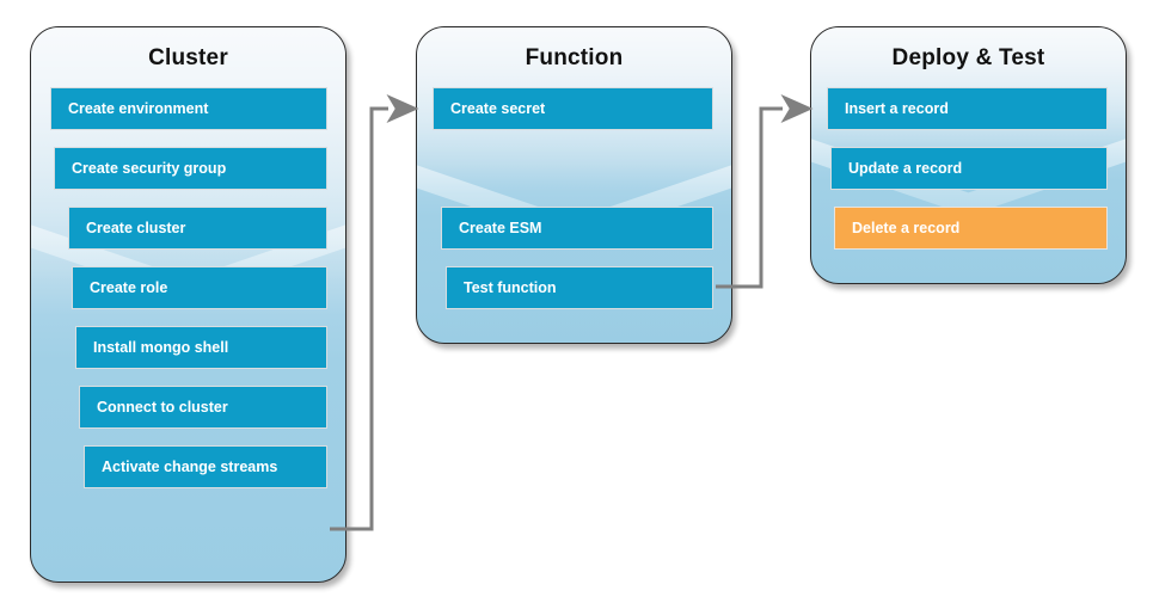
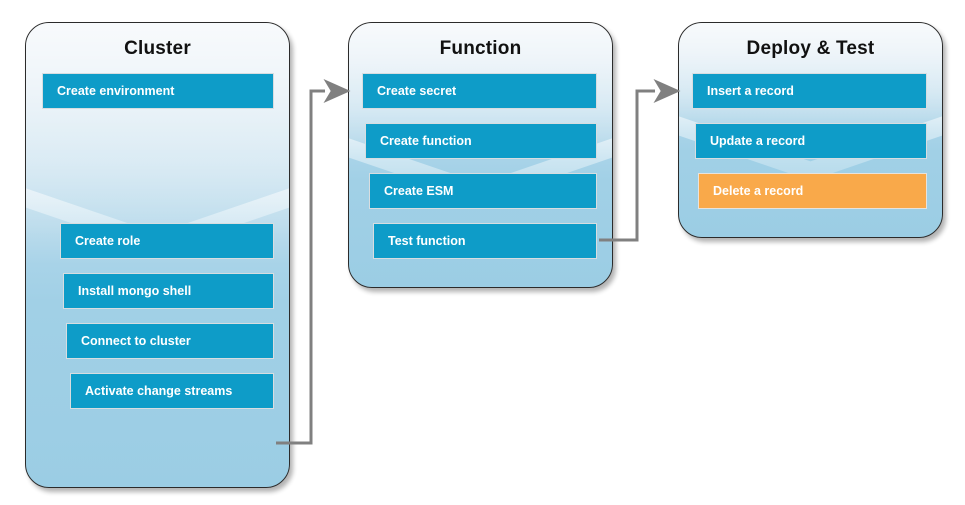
  Cluster
  Create environment
- Create security group
- Create cluster
  Create role
  Install mongo shell
  Connect to cluster
  Activate change streams
  Function
  Create secret
+ Create function
  Create ESM
  Test function
  Deploy & Test
  Insert a record
  Update a record
  Delete a record
